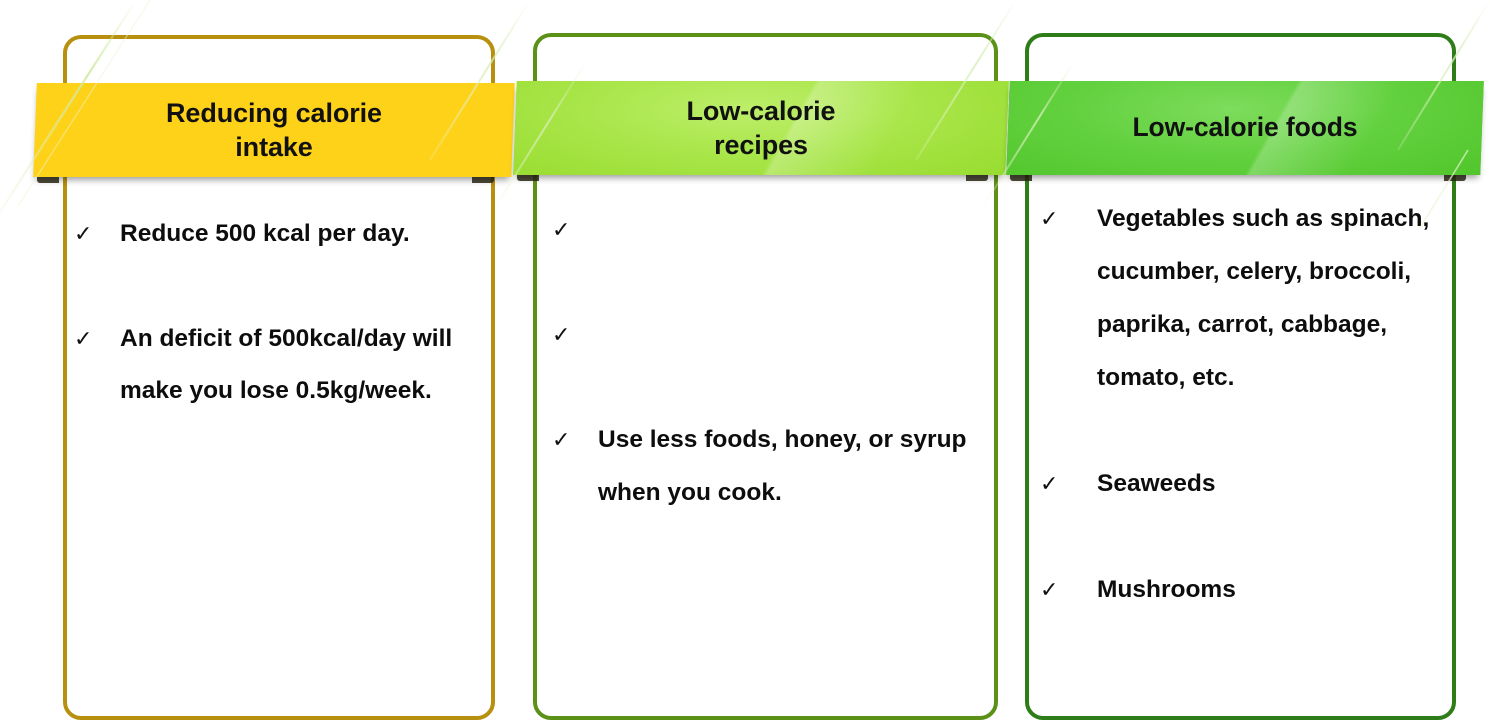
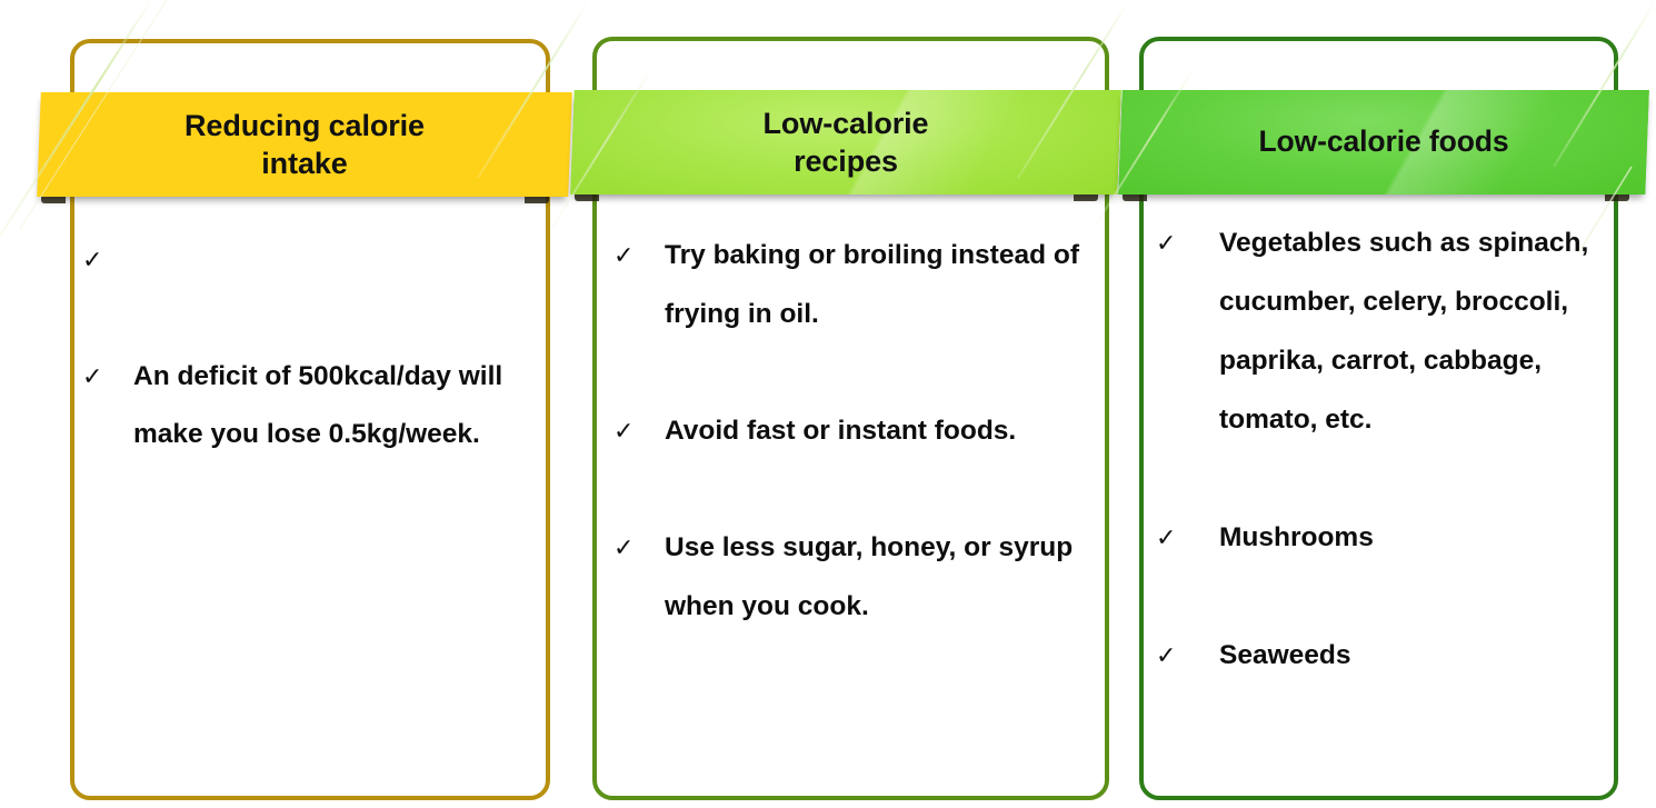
  Reducing calorie
  intake
  ✓
- Reduce 500 kcal per day.
  ✓
  An deficit of 500kcal/day will make you lose 0.5kg/week.
  Low-calorie
  recipes
  ✓
+ Try baking or broiling instead of frying in oil.
  ✓
+ Avoid fast or instant foods.
  ✓
- Use less foods, honey, or syrup when you cook.
+ Use less sugar, honey, or syrup when you cook.
  Low-calorie foods
  ✓
  Vegetables such as spinach, cucumber, celery, broccoli, paprika, carrot, cabbage, tomato, etc.
  ✓
- Seaweeds
+ Mushrooms
  ✓
- Mushrooms
+ Seaweeds
